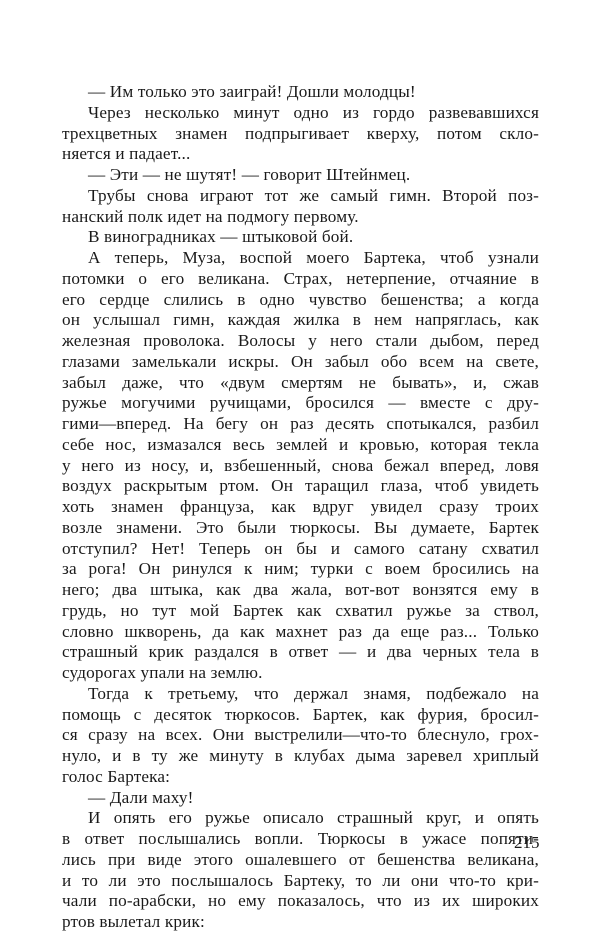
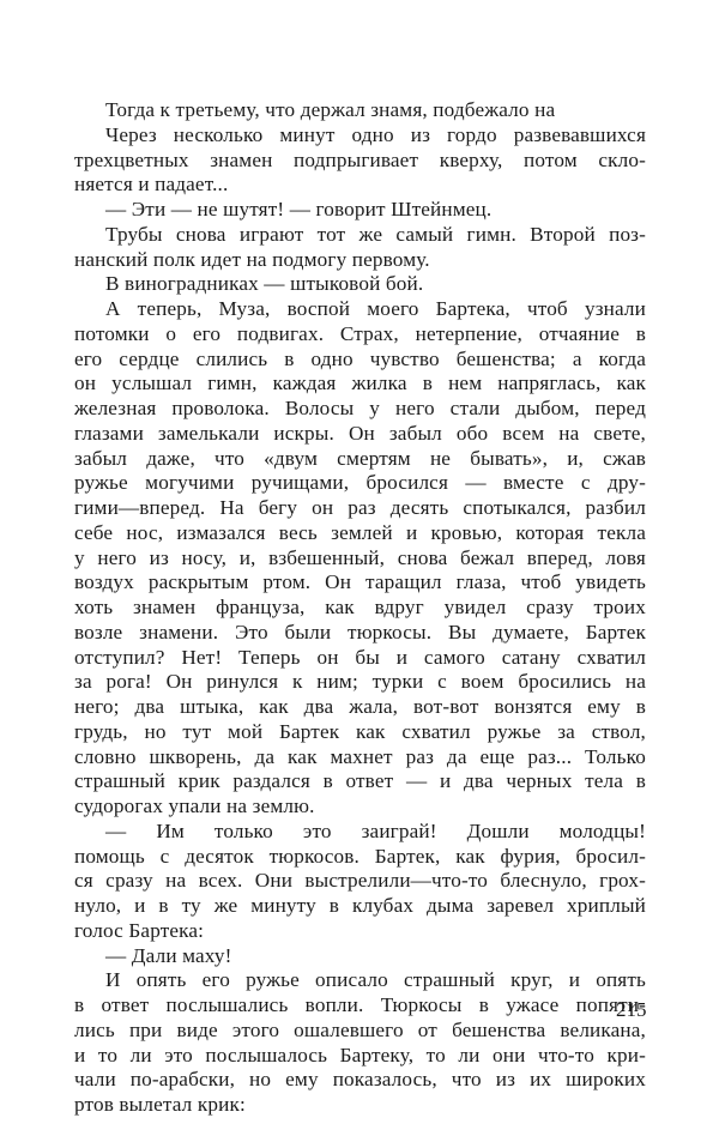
- — Им только это заиграй! Дошли молодцы!
+ Тогда к третьему, что держал знамя, подбежало на
  Через несколько минут одно из гордо развевавшихся
  трехцветных знамен подпрыгивает кверху, потом скло-
  няется и падает...
  — Эти — не шутят! — говорит Штейнмец.
  Трубы снова играют тот же самый гимн. Второй поз-
  нанский полк идет на подмогу первому.
  В виноградниках — штыковой бой.
  А теперь, Муза, воспой моего Бартека, чтоб узнали
- потомки о его великана. Страх, нетерпение, отчаяние в
+ потомки о его подвигах. Страх, нетерпение, отчаяние в
  его сердце слились в одно чувство бешенства; а когда
  он услышал гимн, каждая жилка в нем напряглась, как
  железная проволока. Волосы у него стали дыбом, перед
  глазами замелькали искры. Он забыл обо всем на свете,
  забыл даже, что «двум смертям не бывать», и, сжав
  ружье могучими ручищами, бросился — вместе с дру-
  гими—вперед. На бегу он раз десять спотыкался, разбил
  себе нос, измазался весь землей и кровью, которая текла
  у него из носу, и, взбешенный, снова бежал вперед, ловя
  воздух раскрытым ртом. Он таращил глаза, чтоб увидеть
  хоть знамен француза, как вдруг увидел сразу троих
  возле знамени. Это были тюркосы. Вы думаете, Бартек
  отступил? Нет! Теперь он бы и самого сатану схватил
  за рога! Он ринулся к ним; турки с воем бросились на
  него; два штыка, как два жала, вот-вот вонзятся ему в
  грудь, но тут мой Бартек как схватил ружье за ствол,
  словно шкворень, да как махнет раз да еще раз... Только
  страшный крик раздался в ответ — и два черных тела в
  судорогах упали на землю.
- Тогда к третьему, что держал знамя, подбежало на
+ — Им только это заиграй! Дошли молодцы!
  помощь с десяток тюркосов. Бартек, как фурия, бросил-
  ся сразу на всех. Они выстрелили—что-то блеснуло, грох-
  нуло, и в ту же минуту в клубах дыма заревел хриплый
  голос Бартека:
  — Дали маху!
  И опять его ружье описало страшный круг, и опять
  в ответ послышались вопли. Тюркосы в ужасе попяти-
  лись при виде этого ошалевшего от бешенства великана,
  и то ли это послышалось Бартеку, то ли они что-то кри-
  чали по-арабски, но ему показалось, что из их широких
  ртов вылетал крик:
  215
